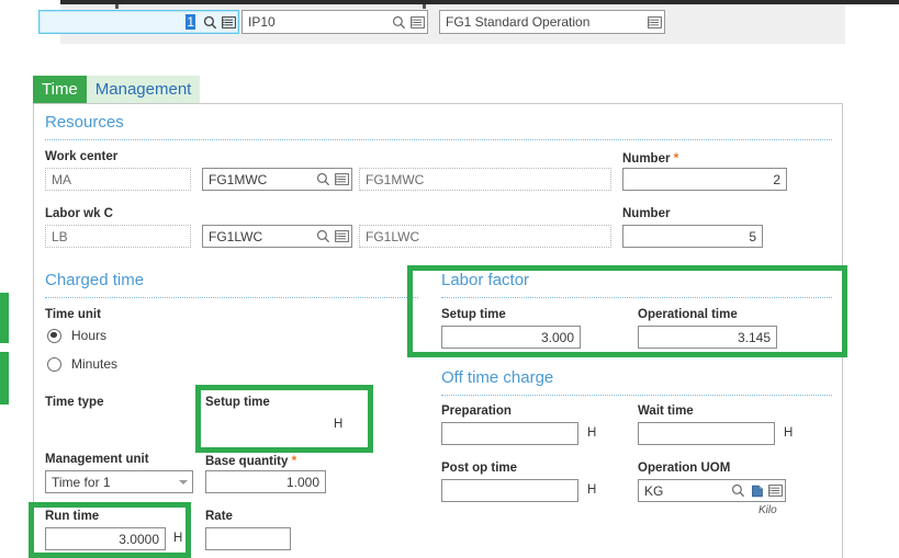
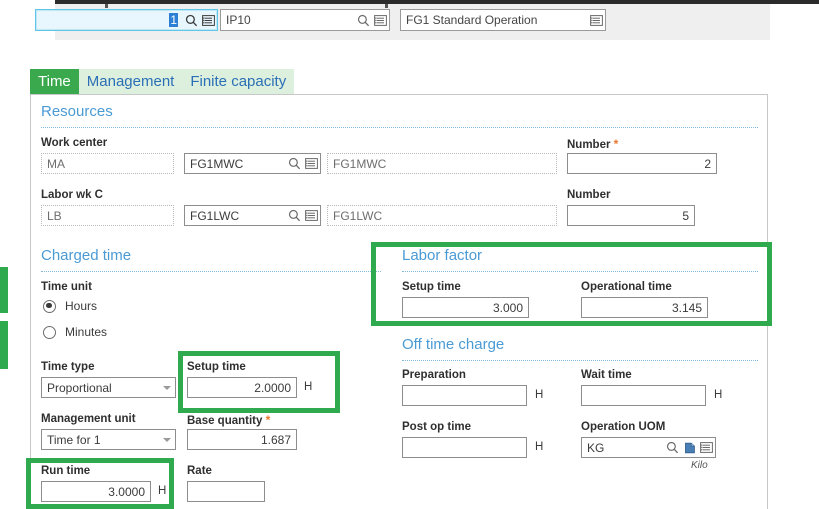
  1
  IP10
  FG1 Standard Operation
  Time
  Management
+ Finite capacity
  Resources
  Work center
  MA
  FG1MWC
  FG1MWC
  Number *
  2
  Labor wk C
  LB
  FG1LWC
  FG1LWC
  Number
  5
  Charged time
  Time unit
  Hours
  Minutes
  Time type
+ Proportional
  Setup time
+ 2.0000
  H
  Management unit
  Time for 1
  Base quantity *
- 1.000
+ 1.687
  Run time
  3.0000
  H
  Rate
  Labor factor
  Setup time
  3.000
  Operational time
  3.145
  Off time charge
  Preparation
  H
  Wait time
  H
  Post op time
  H
  Operation UOM
  KG
  Kilo
